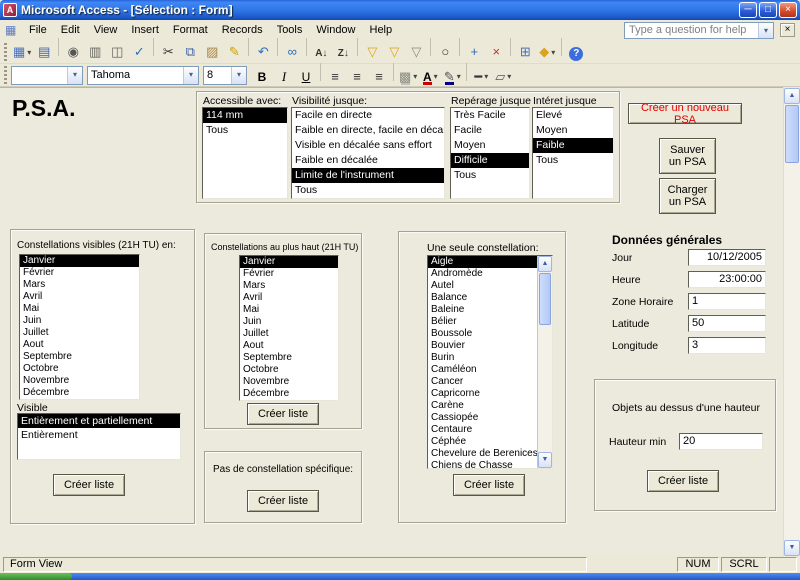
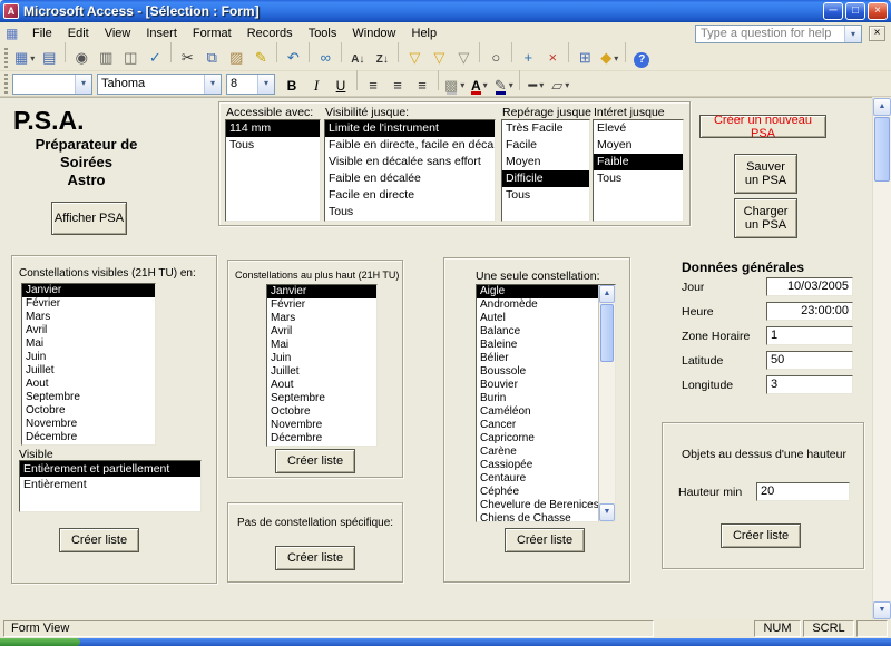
  A
  Microsoft Access - [Sélection : Form]
  ─
  □
  ×
  ▦
  File Edit View Insert Format Records Tools Window Help
  Type a question for help
  ▾
  ×
  ▦
  ▾
  ▤
  ◉
  ▥
  ◫
  ✓
  ✂
  ⧉
  ▨
  ✎
  ↶
  ∞
  A↓
  Z↓
  ▽
  ▽
  ▽
  ○
  +
  ×
  ⊞
  ◆
  ▾
  ?
  ▾
  Tahoma
  ▾
  8
  ▾
  B
  I
  U
  ≡
  ≡
  ≡
  ▩
  ▾
  A
  ▾
  ✎
  ▾
  ━
  ▾
  ▱
  ▾
  P.S.A.
+ Préparateur de
+ Soirées
+ Astro
+ Afficher PSA
  Accessible avec:
  114 mm
  Tous
  Visibilité jusque:
- Facile en directe
+ Limite de l'instrument
  Faible en directe, facile en déca
  Visible en décalée sans effort
  Faible en décalée
- Limite de l'instrument
+ Facile en directe
  Tous
  Repérage jusque
  Très Facile
  Facile
  Moyen
  Difficile
  Tous
  Intéret jusque
  Elevé
  Moyen
  Faible
  Tous
  Créer un nouveau PSA
  Sauver
  un PSA
  Charger
  un PSA
  Constellations visibles (21H TU) en:
  Janvier
  Février
  Mars
  Avril
  Mai
  Juin
  Juillet
  Aout
  Septembre
  Octobre
  Novembre
  Décembre
  Visible
  Entièrement et partiellement
  Entièrement
  Créer liste
  Constellations au plus haut (21H TU)
  Janvier
  Février
  Mars
  Avril
  Mai
  Juin
  Juillet
  Aout
  Septembre
  Octobre
  Novembre
  Décembre
  Créer liste
  Pas de constellation spécifique:
  Créer liste
  Une seule constellation:
  Aigle
  Andromède
  Autel
  Balance
  Baleine
  Bélier
  Boussole
  Bouvier
  Burin
  Caméléon
  Cancer
  Capricorne
  Carène
  Cassiopée
  Centaure
  Céphée
  Chevelure de Berenices
  Chiens de Chasse
  Créer liste
  Données générales
  Jour
- 10/12/2005
+ 10/03/2005
  Heure
  23:00:00
  Zone Horaire
  1
  Latitude
  50
  Longitude
  3
  Objets au dessus d'une hauteur
  Hauteur min
  20
  Créer liste
  Form View
  NUM
  SCRL
